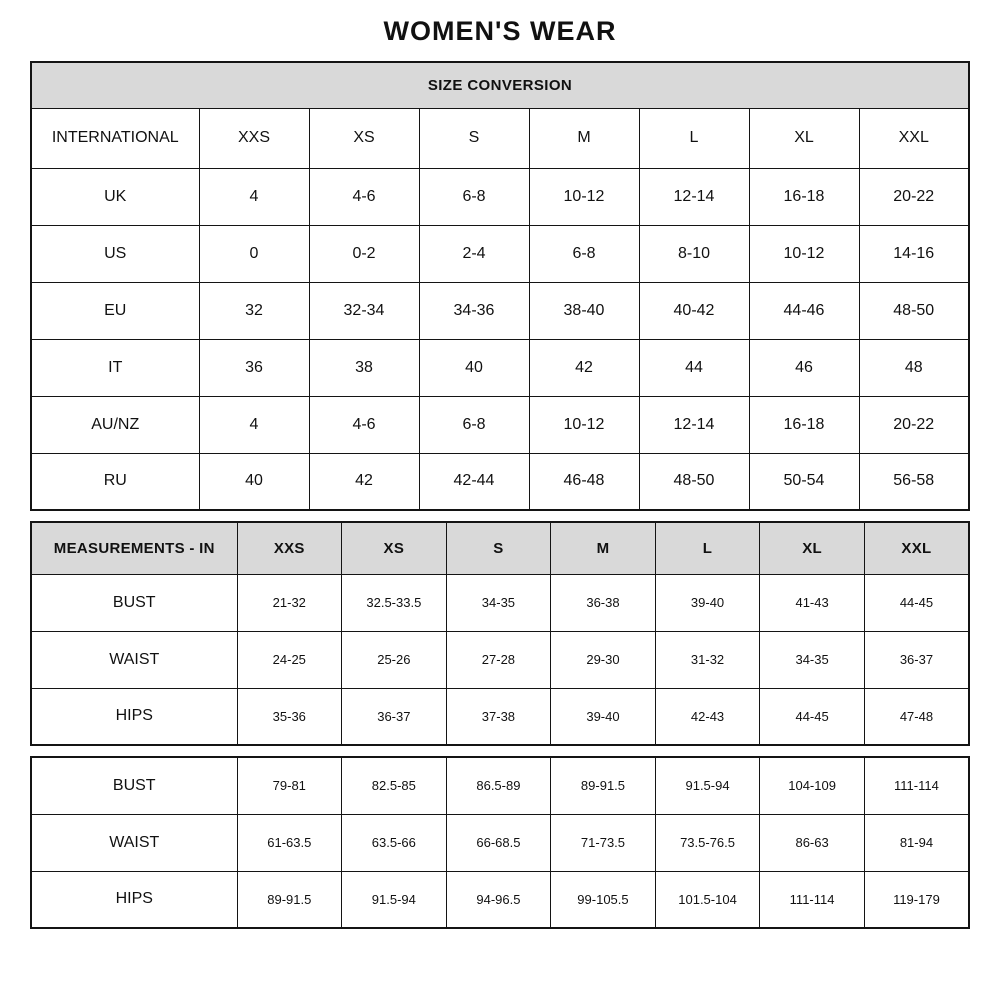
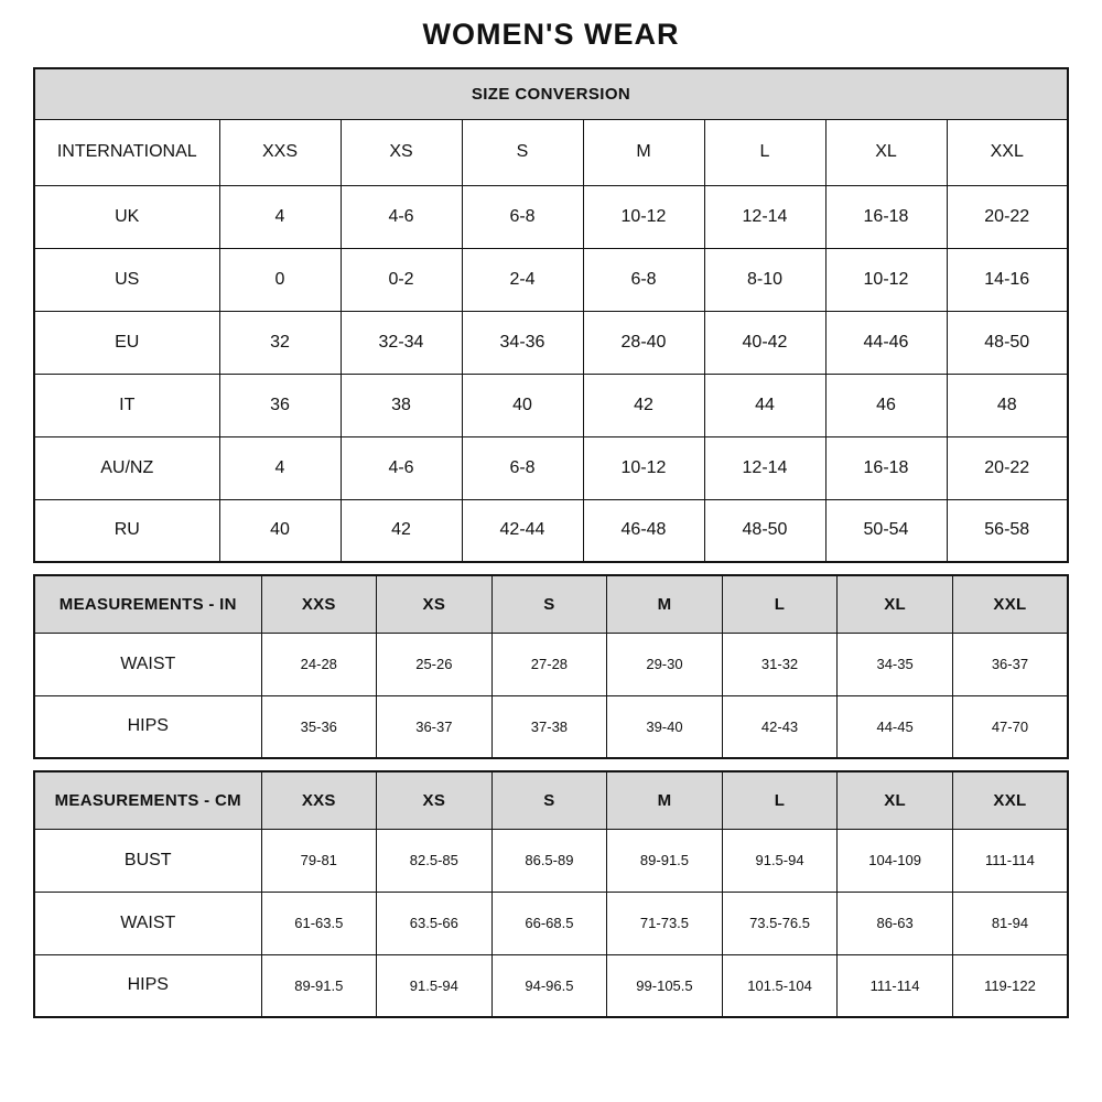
  WOMEN'S WEAR
  SIZE CONVERSION
  INTERNATIONAL	XXS	XS	S	M	L	XL	XXL
  UK	4	4-6	6-8	10-12	12-14	16-18	20-22
  US	0	0-2	2-4	6-8	8-10	10-12	14-16
- EU	32	32-34	34-36	38-40	40-42	44-46	48-50
+ EU	32	32-34	34-36	28-40	40-42	44-46	48-50
  IT	36	38	40	42	44	46	48
  AU/NZ	4	4-6	6-8	10-12	12-14	16-18	20-22
  RU	40	42	42-44	46-48	48-50	50-54	56-58
  MEASUREMENTS - IN	XXS	XS	S	M	L	XL	XXL
- BUST	21-32	32.5-33.5	34-35	36-38	39-40	41-43	44-45
- WAIST	24-25	25-26	27-28	29-30	31-32	34-35	36-37
+ WAIST	24-28	25-26	27-28	29-30	31-32	34-35	36-37
- HIPS	35-36	36-37	37-38	39-40	42-43	44-45	47-48
+ HIPS	35-36	36-37	37-38	39-40	42-43	44-45	47-70
+ MEASUREMENTS - CM	XXS	XS	S	M	L	XL	XXL
  BUST	79-81	82.5-85	86.5-89	89-91.5	91.5-94	104-109	111-114
  WAIST	61-63.5	63.5-66	66-68.5	71-73.5	73.5-76.5	86-63	81-94
- HIPS	89-91.5	91.5-94	94-96.5	99-105.5	101.5-104	111-114	119-179
+ HIPS	89-91.5	91.5-94	94-96.5	99-105.5	101.5-104	111-114	119-122
